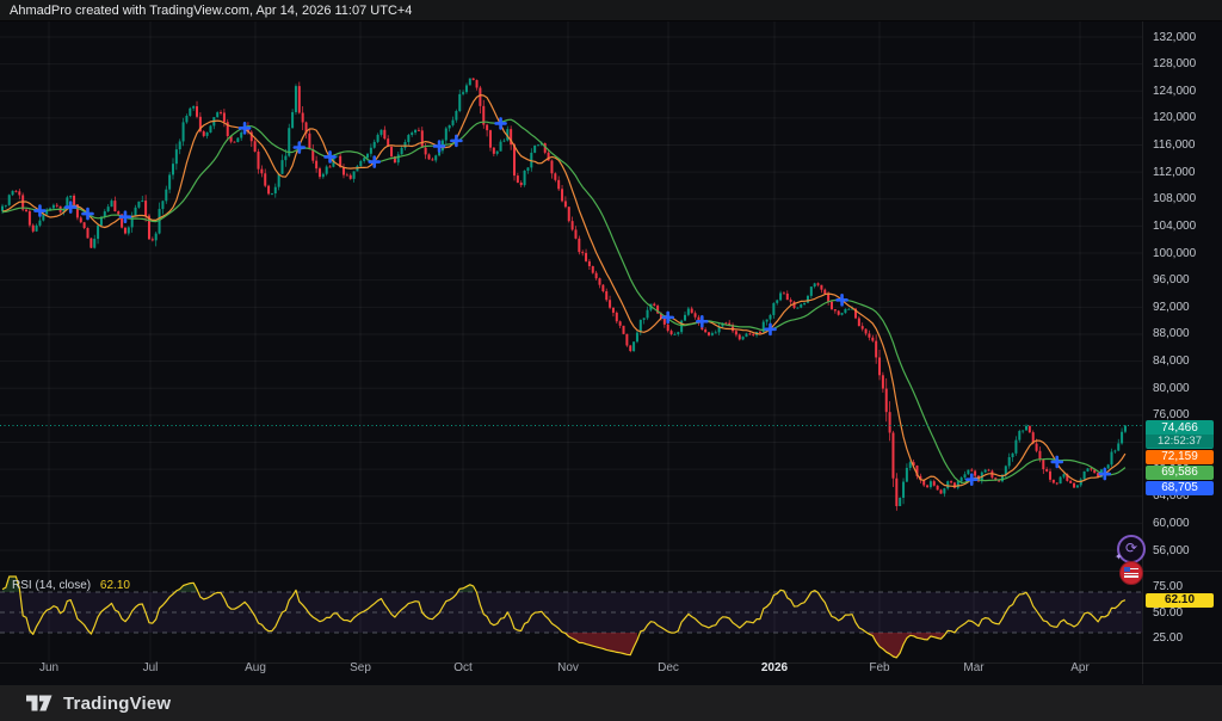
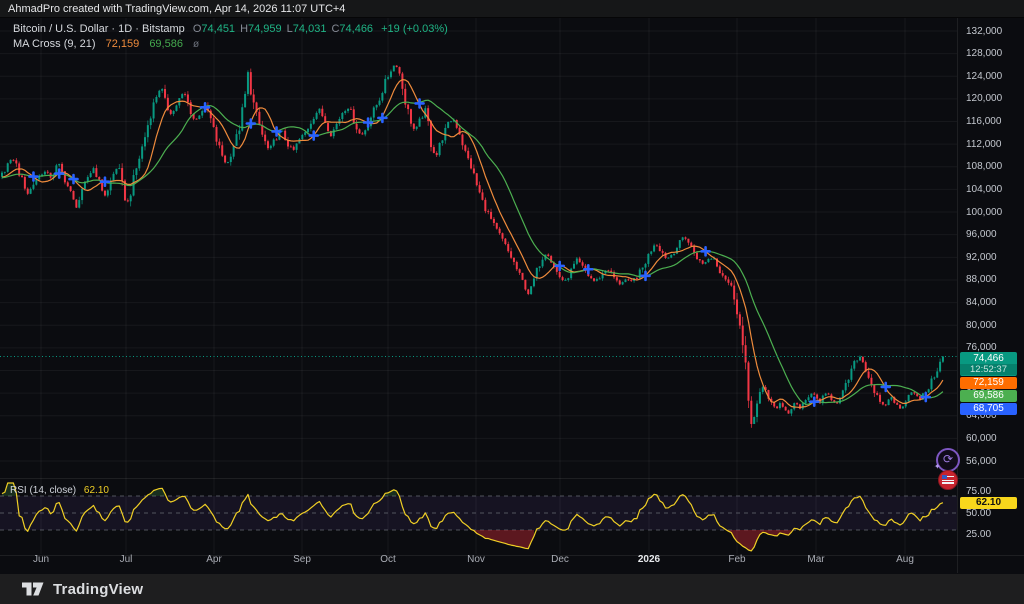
  AhmadPro created with TradingView.com, Apr 14, 2026 11:07 UTC+4
+ Bitcoin / U.S. Dollar · 1D · Bitstamp O74,451 H74,959 L74,031 C74,466 +19 (+0.03%)
+ MA Cross (9, 21) 72,159 69,586 ø
  74,466
  12:52:37
  72,159
  69,586
  68,705
  62.10
  RSI (14, close) 62.10
  ⟳
  ✦
  TradingView
  56,000
  60,000
  64,000
  76,000
  80,000
  84,000
  88,000
  92,000
  96,000
  100,000
  104,000
  108,000
  112,000
  116,000
  120,000
  124,000
  128,000
  132,000
  Jun
  Jul
- Aug
+ Apr
  Sep
  Oct
  Nov
  Dec
  2026
  Feb
  Mar
- Apr
+ Aug
  75.00
  50.00
  25.00
